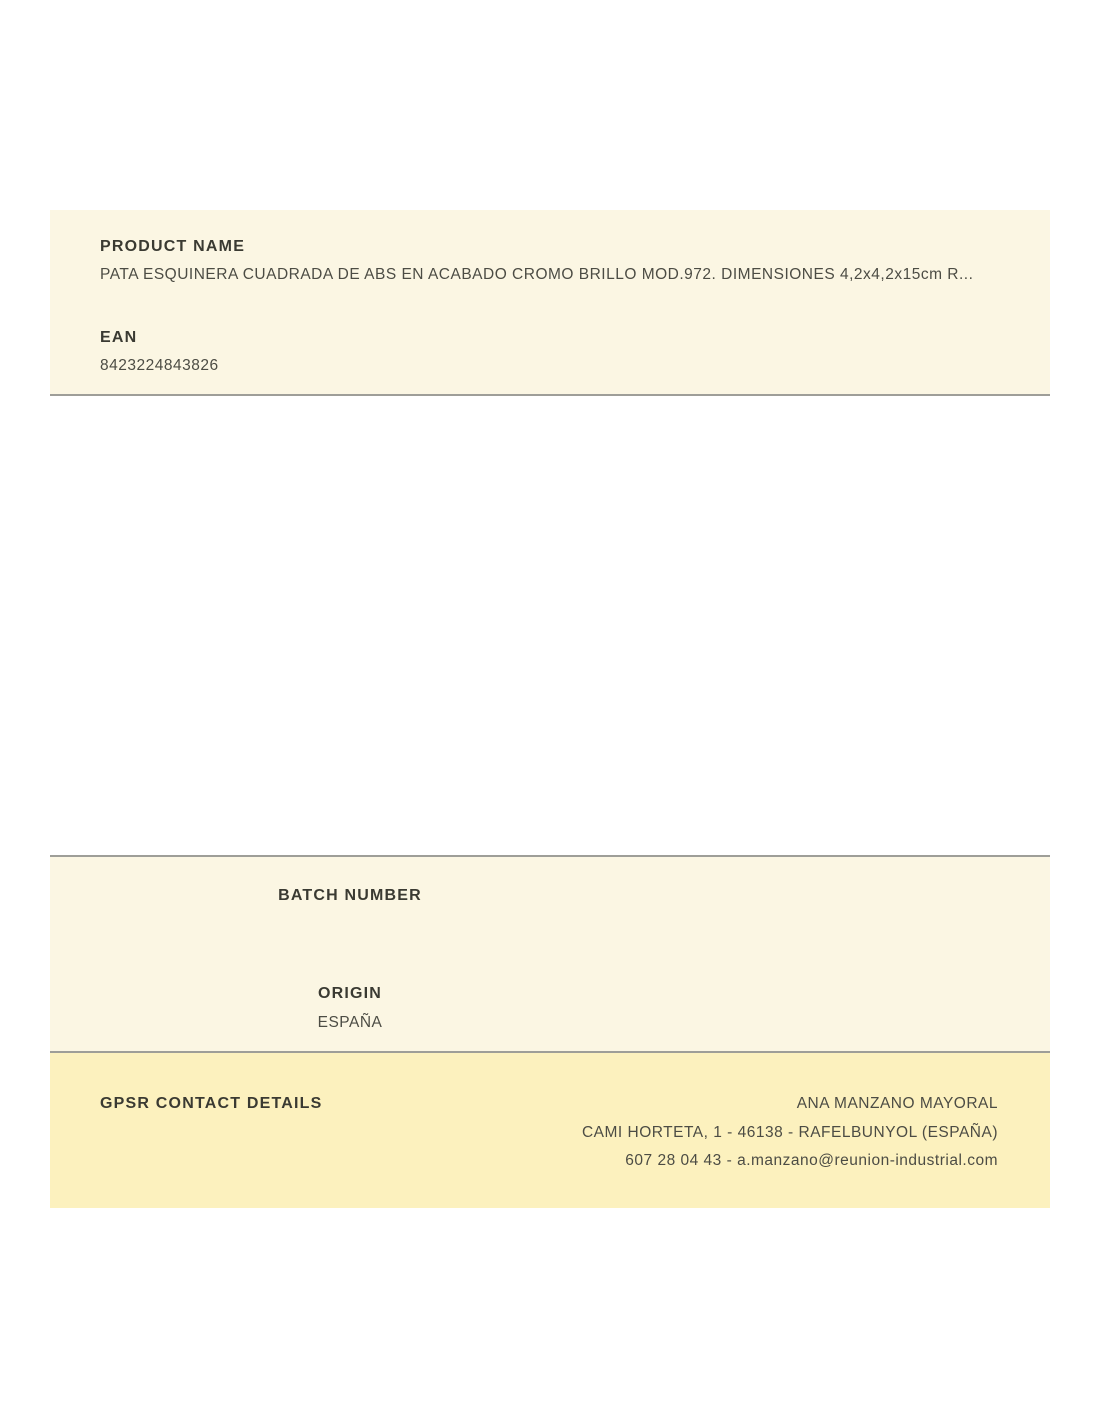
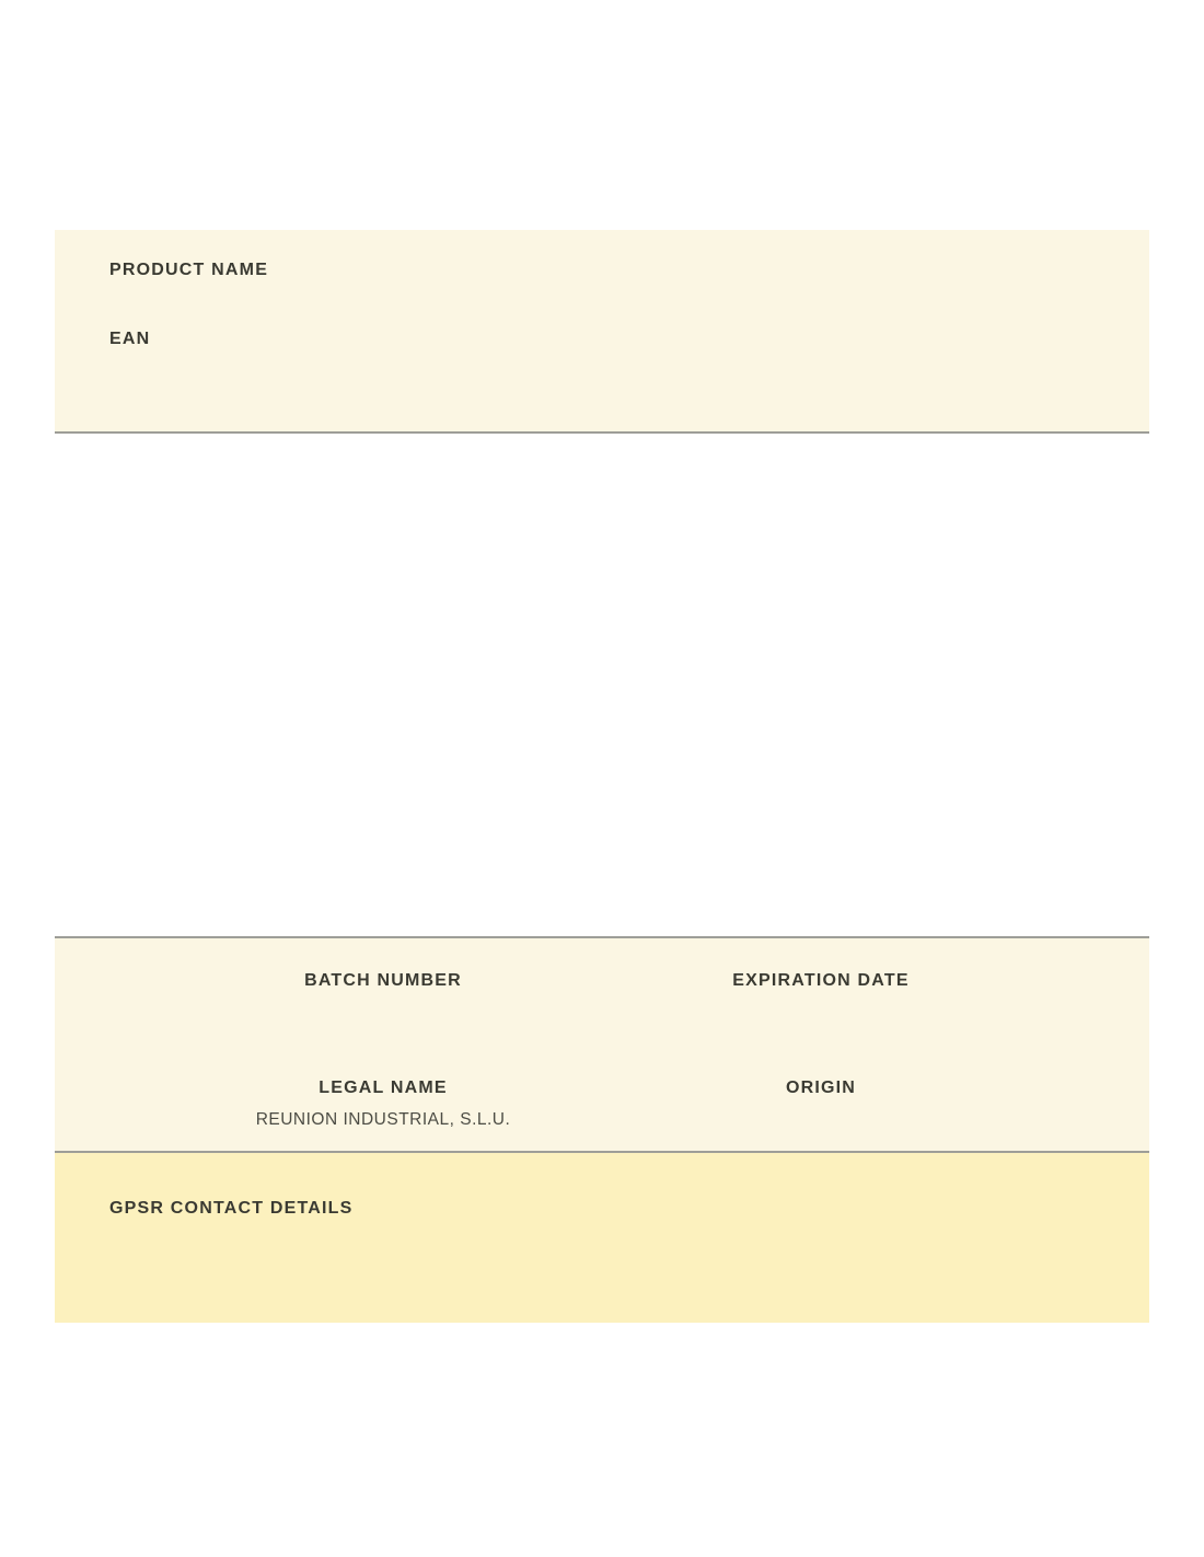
  PRODUCT NAME
- PATA ESQUINERA CUADRADA DE ABS EN ACABADO CROMO BRILLO MOD.972. DIMENSIONES 4,2x4,2x15cm R...
  EAN
- 8423224843826
  BATCH NUMBER
+ EXPIRATION DATE
+ LEGAL NAME
+ REUNION INDUSTRIAL, S.L.U.
  ORIGIN
- ESPAÑA
  GPSR CONTACT DETAILS
- ANA MANZANO MAYORAL
- CAMI HORTETA, 1 - 46138 - RAFELBUNYOL (ESPAÑA)
- 607 28 04 43 - a.manzano@reunion-industrial.com
